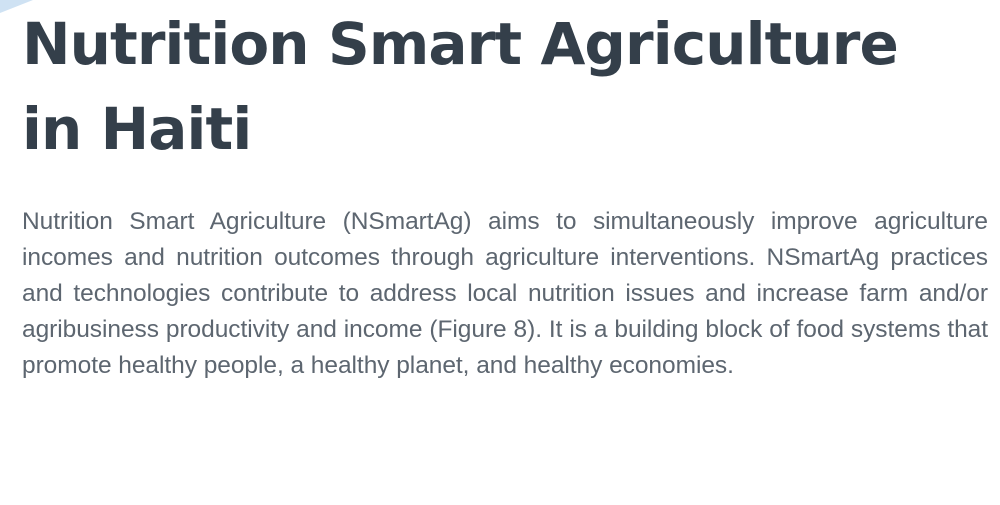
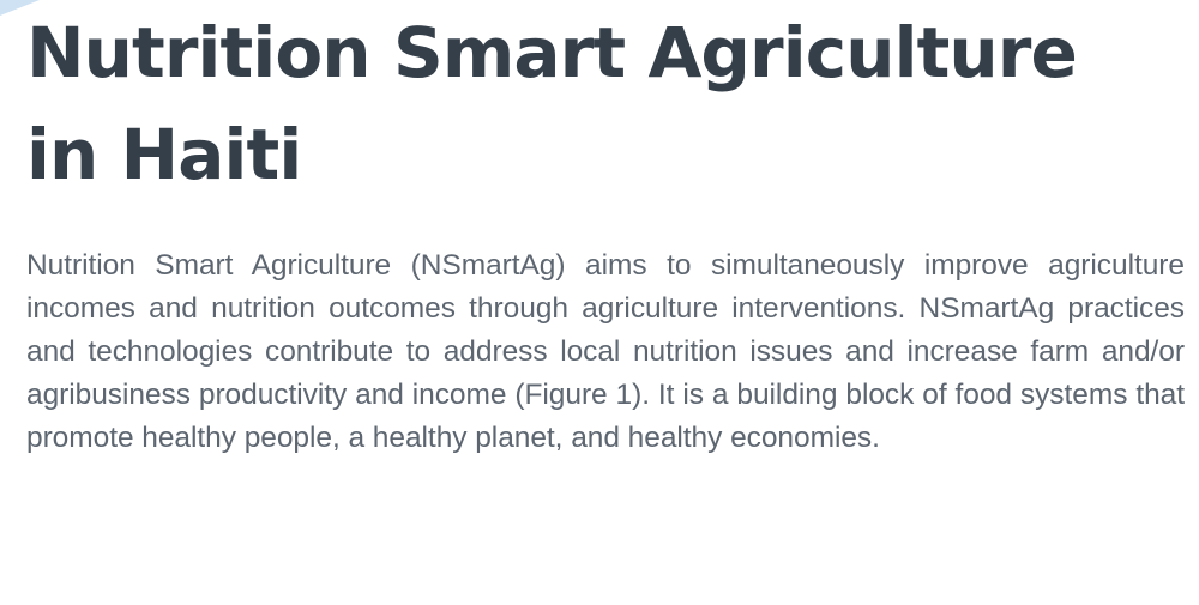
  Nutrition Smart Agriculture
  in Haiti
- Nutrition Smart Agriculture (NSmartAg) aims to simultaneously improve agriculture incomes and nutrition outcomes through agriculture interventions. NSmartAg practices and technologies contribute to address local nutrition issues and increase farm and/or agribusiness productivity and income (Figure 8). It is a building block of food systems that promote healthy people, a healthy planet, and healthy economies.
+ Nutrition Smart Agriculture (NSmartAg) aims to simultaneously improve agriculture incomes and nutrition outcomes through agriculture interventions. NSmartAg practices and technologies contribute to address local nutrition issues and increase farm and/or agribusiness productivity and income (Figure 1). It is a building block of food systems that promote healthy people, a healthy planet, and healthy economies.
